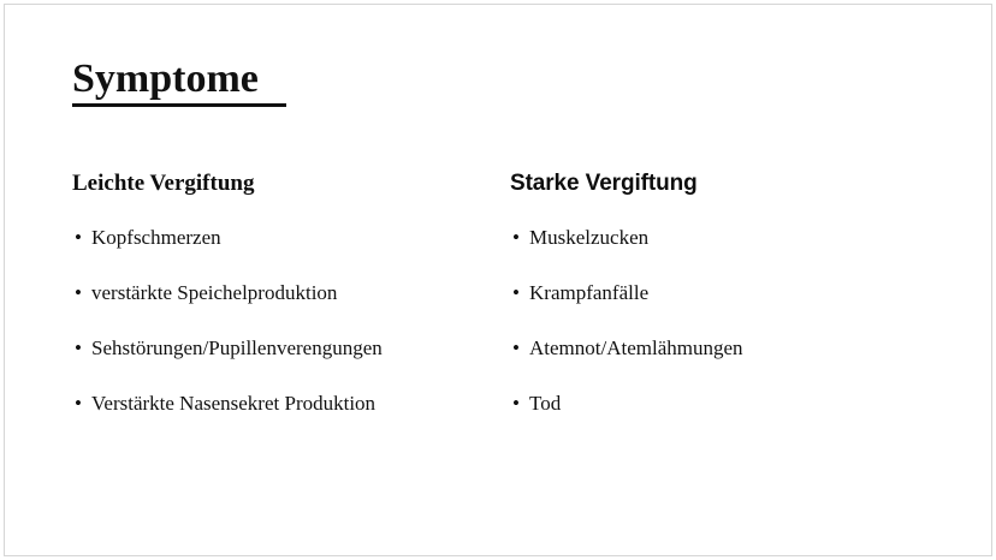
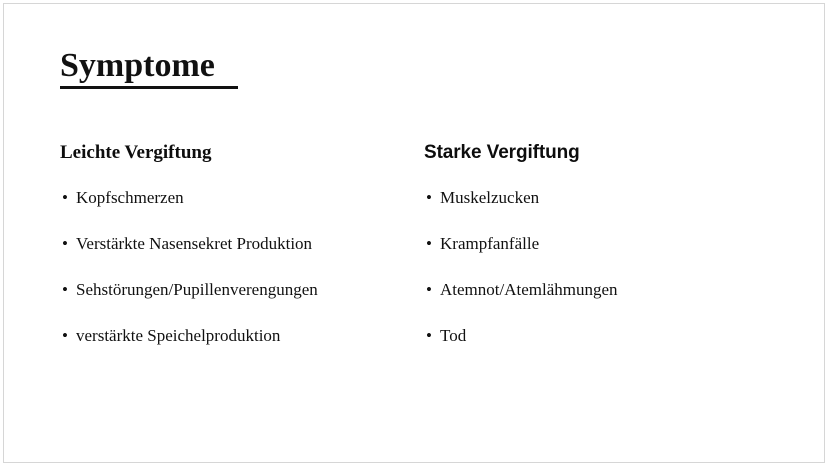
  Symptome
  Leichte Vergiftung
  •
  Kopfschmerzen
  •
- verstärkte Speichelproduktion
+ Verstärkte Nasensekret Produktion
  •
  Sehstörungen/Pupillenverengungen
  •
- Verstärkte Nasensekret Produktion
+ verstärkte Speichelproduktion
  Starke Vergiftung
  •
  Muskelzucken
  •
  Krampfanfälle
  •
  Atemnot/Atemlähmungen
  •
  Tod
